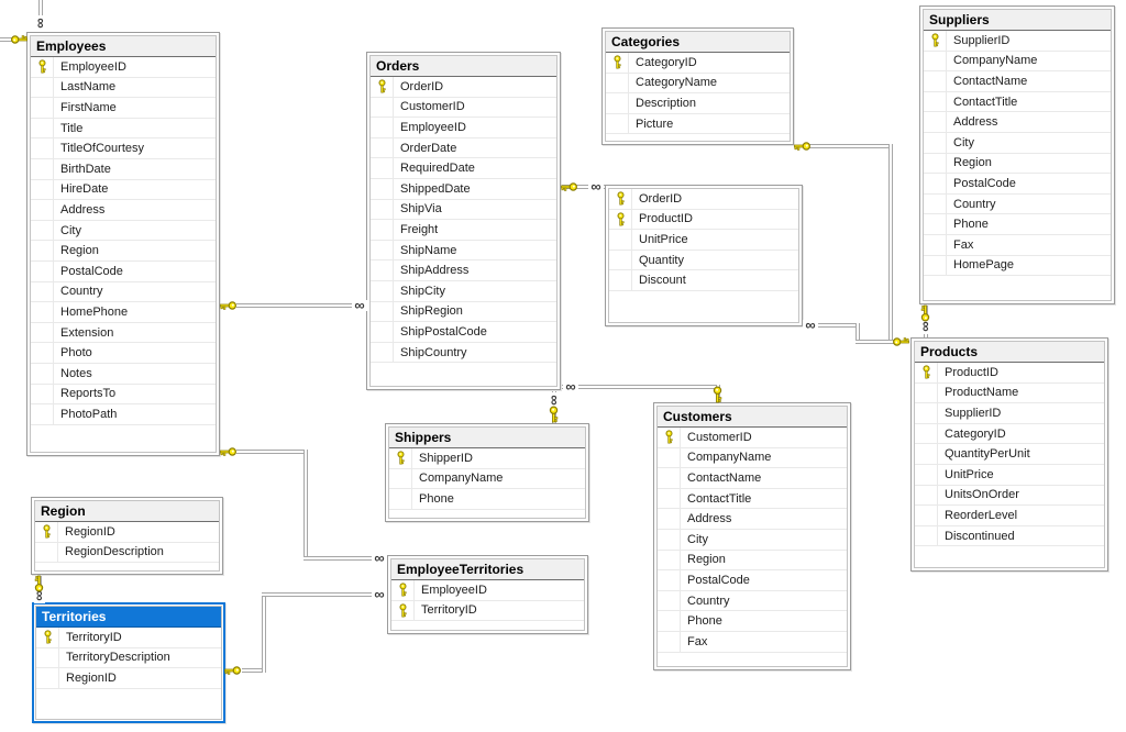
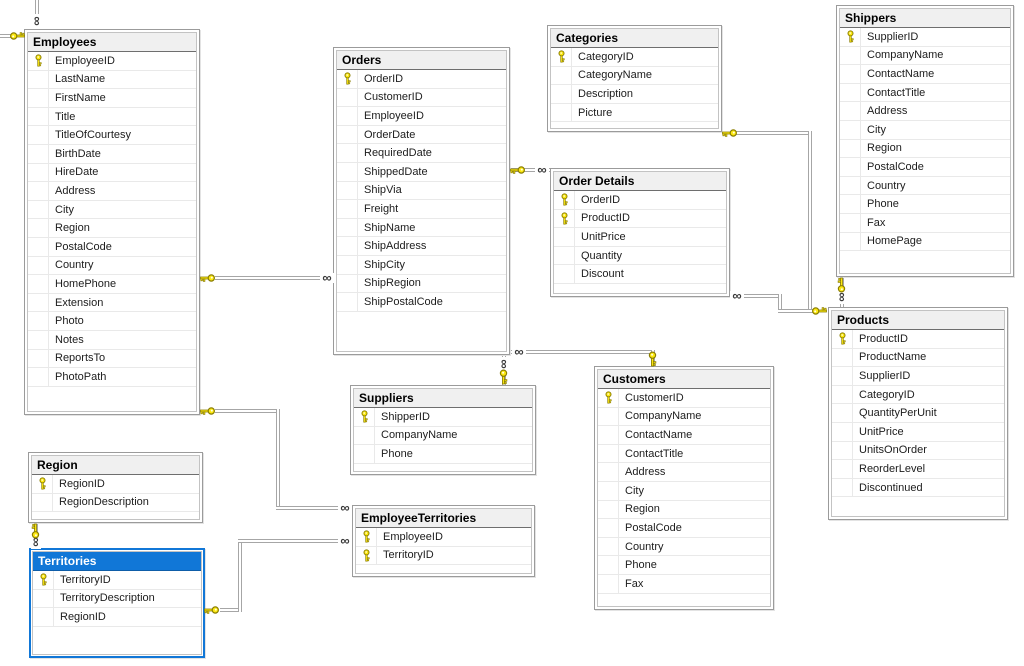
  Employees
  EmployeeID
  LastName
  FirstName
  Title
  TitleOfCourtesy
  BirthDate
  HireDate
  Address
  City
  Region
  PostalCode
  Country
  HomePhone
  Extension
  Photo
  Notes
  ReportsTo
  PhotoPath
  Orders
  OrderID
  CustomerID
  EmployeeID
  OrderDate
  RequiredDate
  ShippedDate
  ShipVia
  Freight
  ShipName
  ShipAddress
  ShipCity
  ShipRegion
  ShipPostalCode
- ShipCountry
  Categories
  CategoryID
  CategoryName
  Description
  Picture
- Suppliers
+ Shippers
  SupplierID
  CompanyName
  ContactName
  ContactTitle
  Address
  City
  Region
  PostalCode
  Country
  Phone
  Fax
  HomePage
+ Order Details
  OrderID
  ProductID
  UnitPrice
  Quantity
  Discount
  Products
  ProductID
  ProductName
  SupplierID
  CategoryID
  QuantityPerUnit
  UnitPrice
  UnitsOnOrder
  ReorderLevel
  Discontinued
  Customers
  CustomerID
  CompanyName
  ContactName
  ContactTitle
  Address
  City
  Region
  PostalCode
  Country
  Phone
  Fax
- Shippers
+ Suppliers
  ShipperID
  CompanyName
  Phone
  Region
  RegionID
  RegionDescription
  Territories
  TerritoryID
  TerritoryDescription
  RegionID
  EmployeeTerritories
  EmployeeID
  TerritoryID
  ∞
  ∞
  ∞
  ∞
  ∞
  ∞
